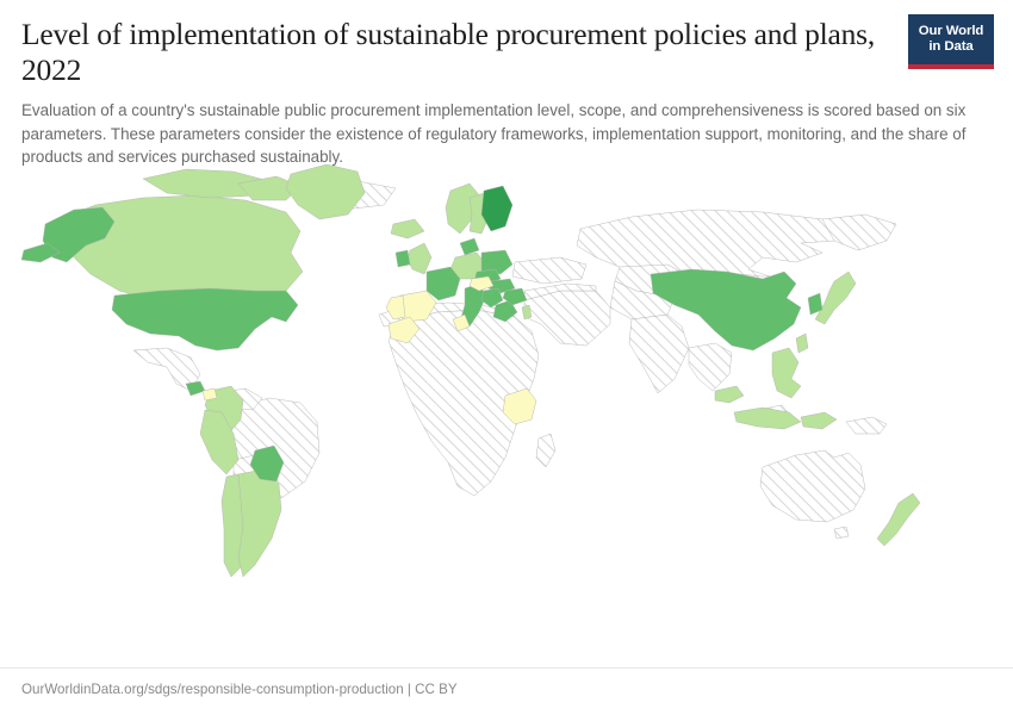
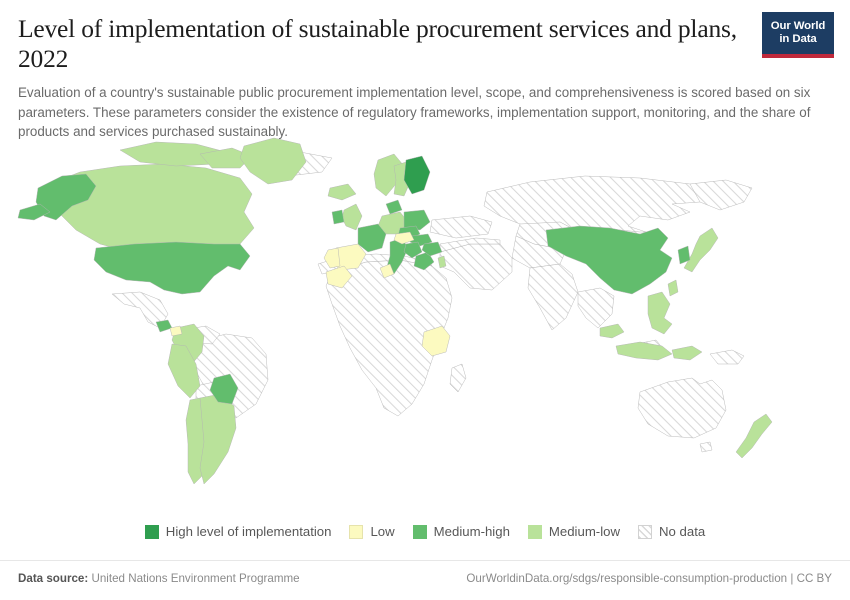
- Level of implementation of sustainable procurement policies and plans, 2022
+ Level of implementation of sustainable procurement services and plans, 2022
  Evaluation of a country's sustainable public procurement implementation level, scope, and comprehensiveness is scored based on six parameters. These parameters consider the existence of regulatory frameworks, implementation support, monitoring, and the share of products and services purchased sustainably.
  Our World
  in Data
+ High level of implementation
+ Low
+ Medium-high
+ Medium-low
+ No data
+ Data source: United Nations Environment Programme
  OurWorldinData.org/sdgs/responsible-consumption-production | CC BY
